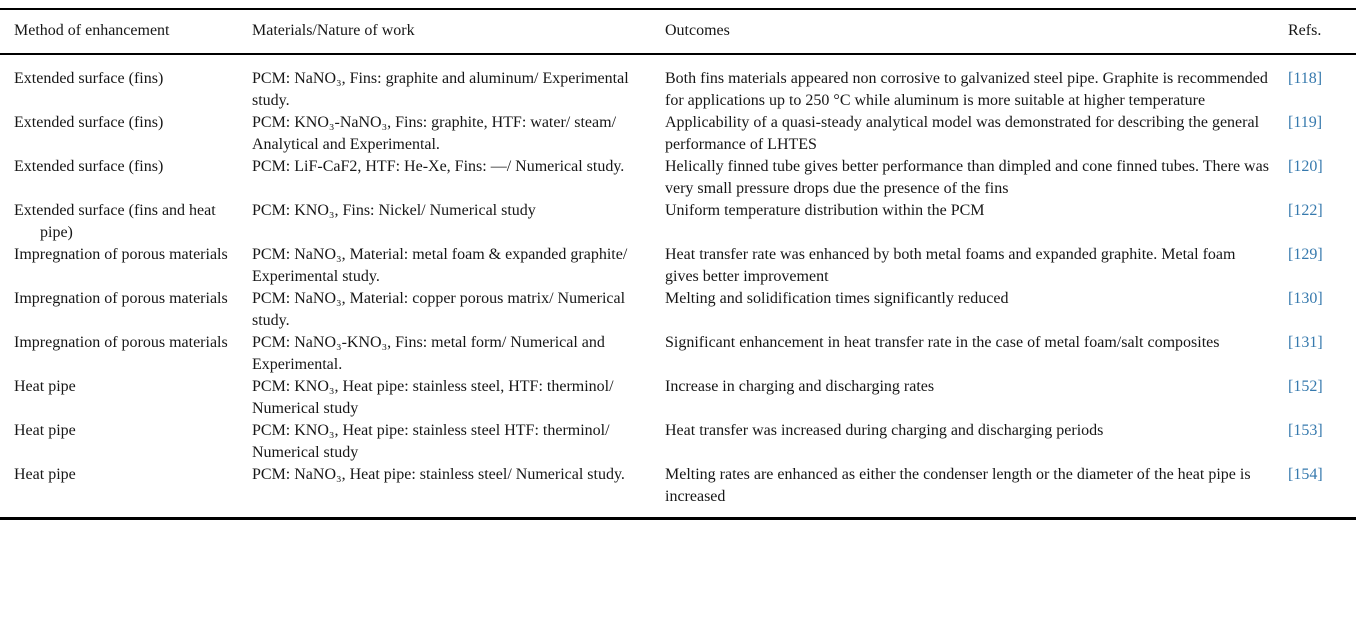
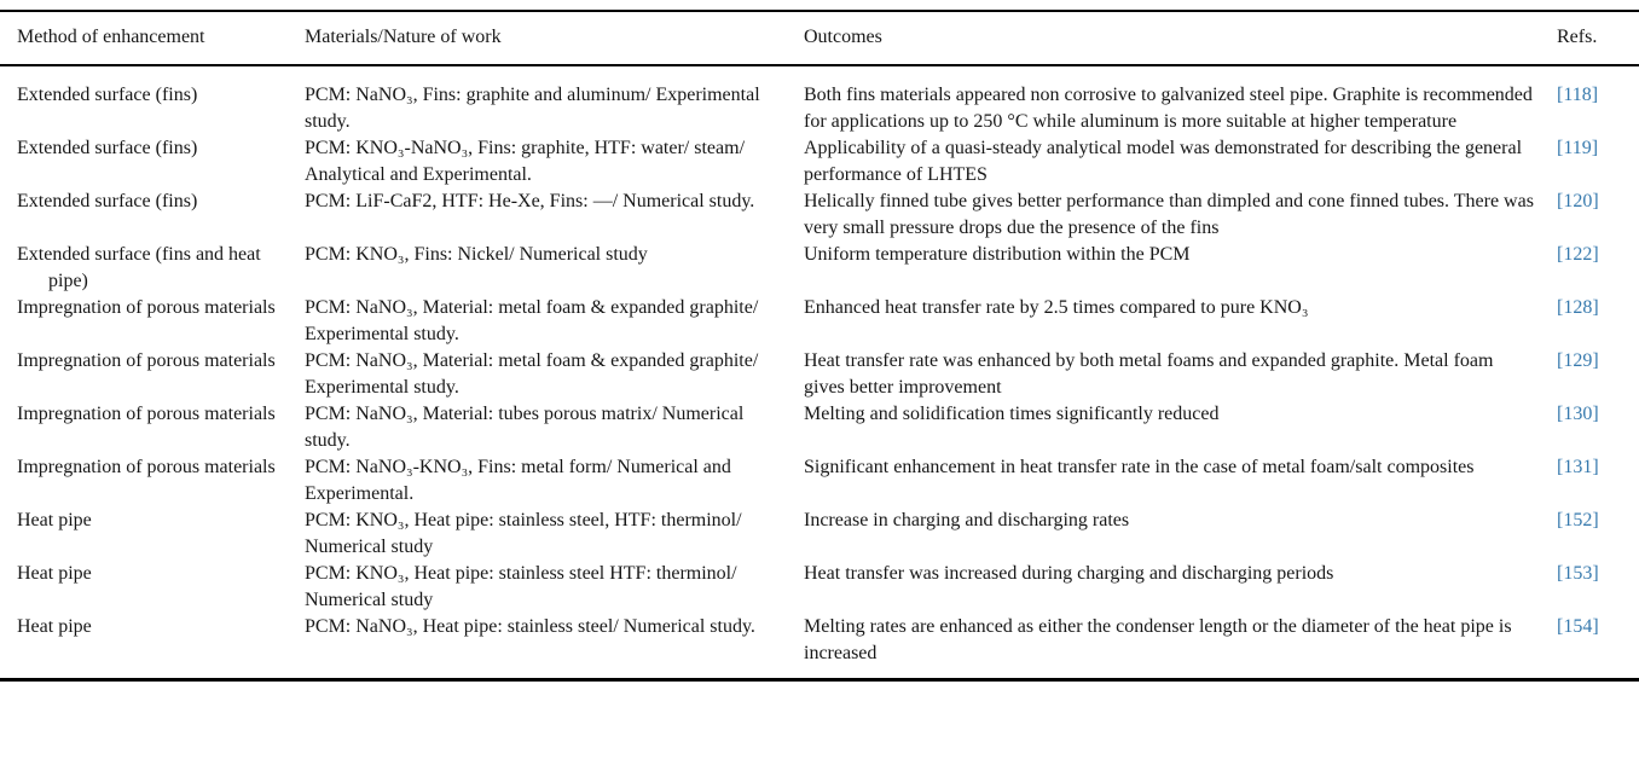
  Method of enhancement	Materials/Nature of work	Outcomes	Refs.
  Extended surface (fins)	PCM: NaNO₃, Fins: graphite and aluminum/ Experimental study.	Both fins materials appeared non corrosive to galvanized steel pipe. Graphite is recommended for applications up to 250 °C while aluminum is more suitable at higher temperature	[118]
  Extended surface (fins)	PCM: KNO₃-NaNO₃, Fins: graphite, HTF: water/ steam/ Analytical and Experimental.	Applicability of a quasi-steady analytical model was demonstrated for describing the general performance of LHTES	[119]
  Extended surface (fins)	PCM: LiF-CaF2, HTF: He-Xe, Fins: —/ Numerical study.	Helically finned tube gives better performance than dimpled and cone finned tubes. There was very small pressure drops due the presence of the fins	[120]
  Extended surface (fins and heat pipe)	PCM: KNO₃, Fins: Nickel/ Numerical study	Uniform temperature distribution within the PCM	[122]
+ Impregnation of porous materials	PCM: NaNO₃, Material: metal foam & expanded graphite/ Experimental study.	Enhanced heat transfer rate by 2.5 times compared to pure KNO₃	[128]
  Impregnation of porous materials	PCM: NaNO₃, Material: metal foam & expanded graphite/ Experimental study.	Heat transfer rate was enhanced by both metal foams and expanded graphite. Metal foam gives better improvement	[129]
- Impregnation of porous materials	PCM: NaNO₃, Material: copper porous matrix/ Numerical study.	Melting and solidification times significantly reduced	[130]
+ Impregnation of porous materials	PCM: NaNO₃, Material: tubes porous matrix/ Numerical study.	Melting and solidification times significantly reduced	[130]
  Impregnation of porous materials	PCM: NaNO₃-KNO₃, Fins: metal form/ Numerical and Experimental.	Significant enhancement in heat transfer rate in the case of metal foam/salt composites	[131]
  Heat pipe	PCM: KNO₃, Heat pipe: stainless steel, HTF: therminol/ Numerical study	Increase in charging and discharging rates	[152]
  Heat pipe	PCM: KNO₃, Heat pipe: stainless steel HTF: therminol/ Numerical study	Heat transfer was increased during charging and discharging periods	[153]
  Heat pipe	PCM: NaNO₃, Heat pipe: stainless steel/ Numerical study.	Melting rates are enhanced as either the condenser length or the diameter of the heat pipe is increased	[154]
